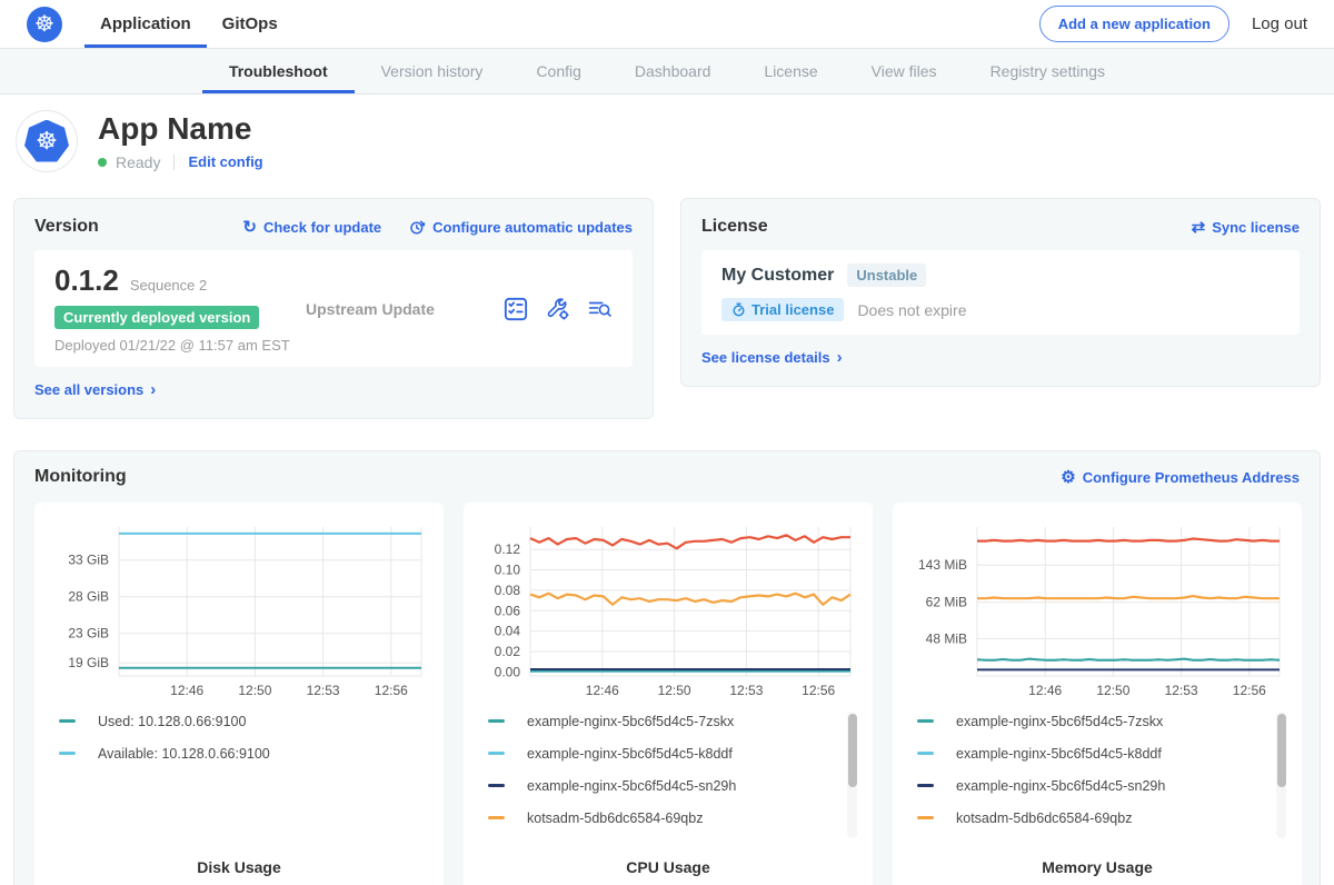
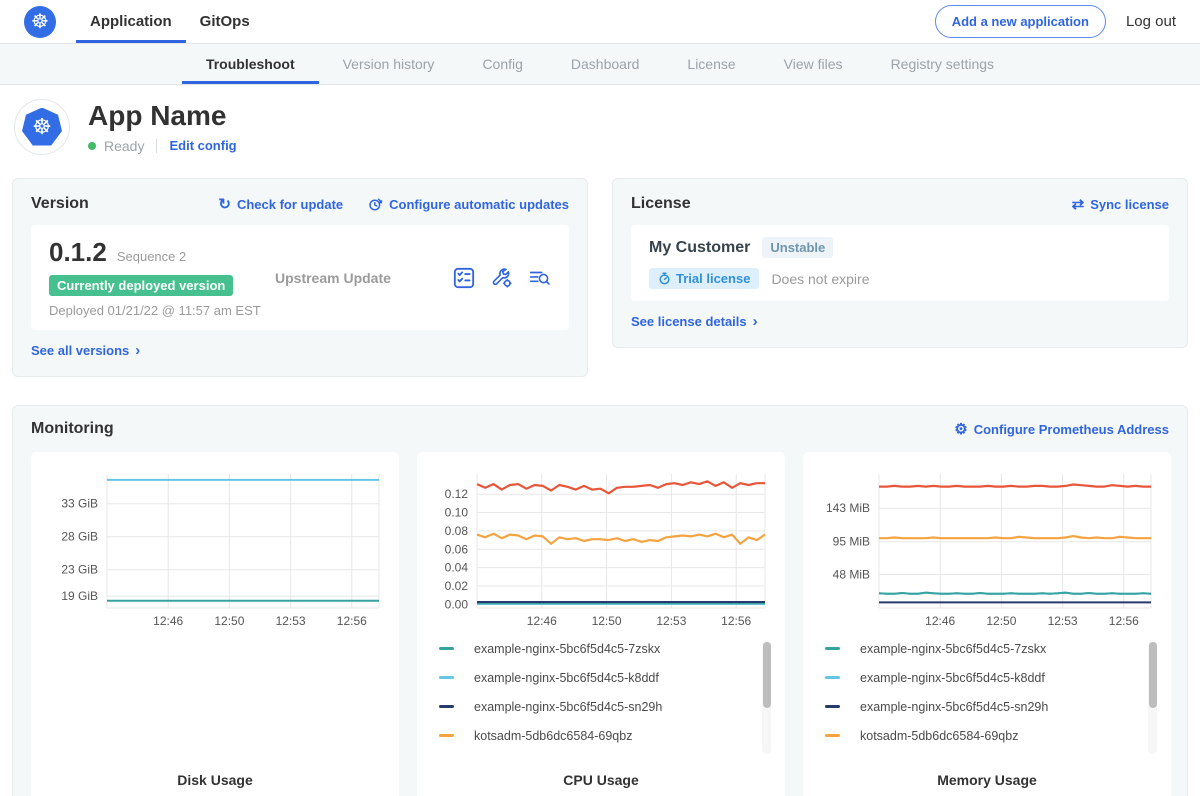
  ☸
  Application
  GitOps
  Add a new application
  Log out
  Troubleshoot
  Version history
  Config
  Dashboard
  License
  View files
  Registry settings
  ☸
  App Name
  Ready
  Edit config
  Version
  ↻
  Check for update
  Configure automatic updates
  0.1.2
  Sequence 2
  Currently deployed version
  Deployed 01/21/22 @ 11:57 am EST
  Upstream Update
  See all versions
  ›
  License
  ⇄
  Sync license
  My Customer
  Unstable
  Trial license
  Does not expire
  See license details
  ›
  Monitoring
  ⚙
  Configure Prometheus Address
  12:46
  12:50
  12:53
  12:56
  33 GiB
  28 GiB
  23 GiB
  19 GiB
- Used: 10.128.0.66:9100
- Available: 10.128.0.66:9100
  Disk Usage
  12:46
  12:50
  12:53
  12:56
  0.12
  0.10
  0.08
  0.06
  0.04
  0.02
  0.00
  example-nginx-5bc6f5d4c5-7zskx
  example-nginx-5bc6f5d4c5-k8ddf
  example-nginx-5bc6f5d4c5-sn29h
  kotsadm-5db6dc6584-69qbz
  CPU Usage
  12:46
  12:50
  12:53
  12:56
  143 MiB
- 62 MiB
+ 95 MiB
  48 MiB
  example-nginx-5bc6f5d4c5-7zskx
  example-nginx-5bc6f5d4c5-k8ddf
  example-nginx-5bc6f5d4c5-sn29h
  kotsadm-5db6dc6584-69qbz
  Memory Usage
